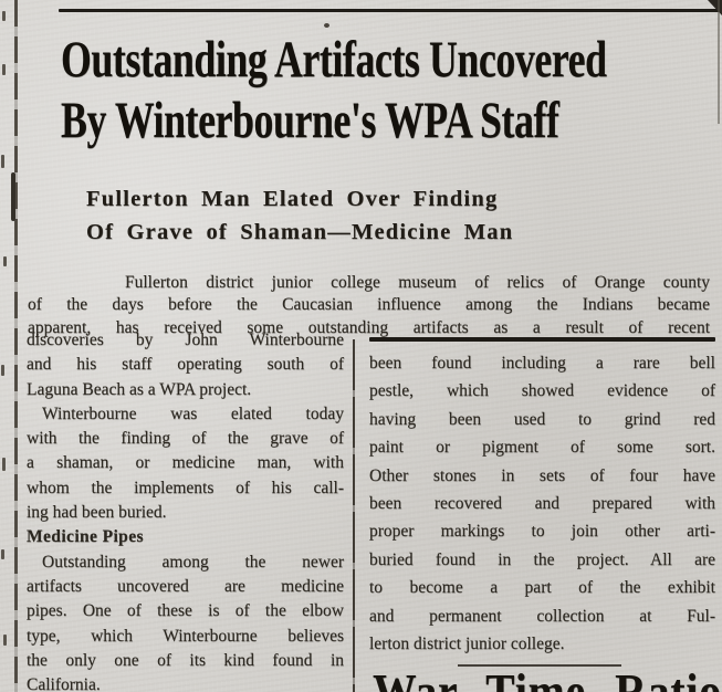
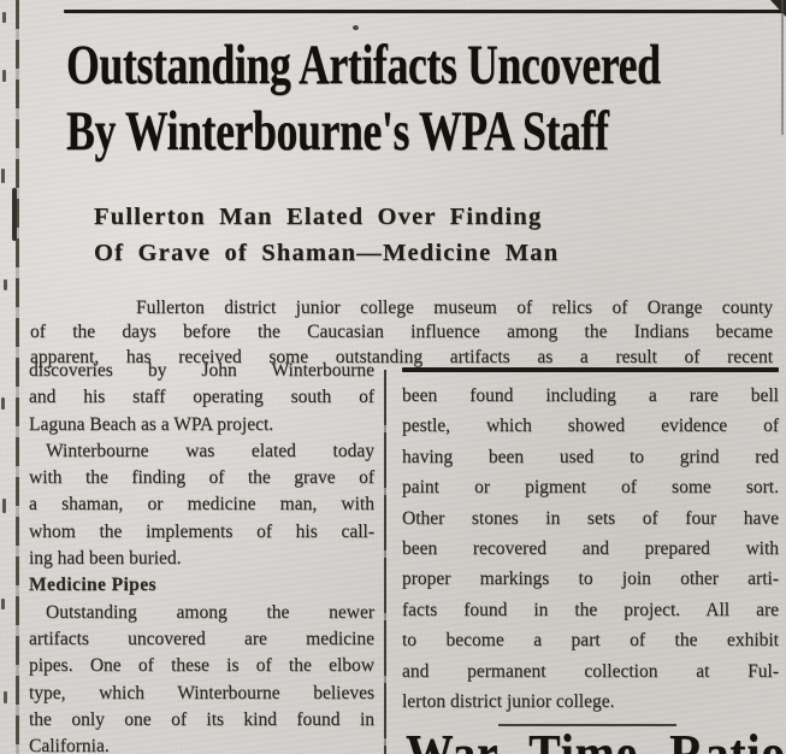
  Outstanding Artifacts Uncovered
  By Winterbourne's WPA Staff
  Fullerton Man Elated Over Finding
  Of Grave of Shaman—Medicine Man
  Fullerton district junior college museum of relics of Orange county
  of the days before the Caucasian influence among the Indians became
  apparent, has received some outstanding artifacts as a result of recent
  discoveries by John Winterbourne
  and his staff operating south of
  Laguna Beach as a WPA project.
  Winterbourne was elated today
  with the finding of the grave of
  a shaman, or medicine man, with
  whom the implements of his call-
  ing had been buried.
  Medicine Pipes
  Outstanding among the newer
  artifacts uncovered are medicine
  pipes. One of these is of the elbow
  type, which Winterbourne believes
  the only one of its kind found in
  California.
  been found including a rare bell
  pestle, which showed evidence of
  having been used to grind red
  paint or pigment of some sort.
  Other stones in sets of four have
  been recovered and prepared with
  proper markings to join other arti-
- buried found in the project. All are
+ facts found in the project. All are
  to become a part of the exhibit
  and permanent collection at Ful-
  lerton district junior college.
